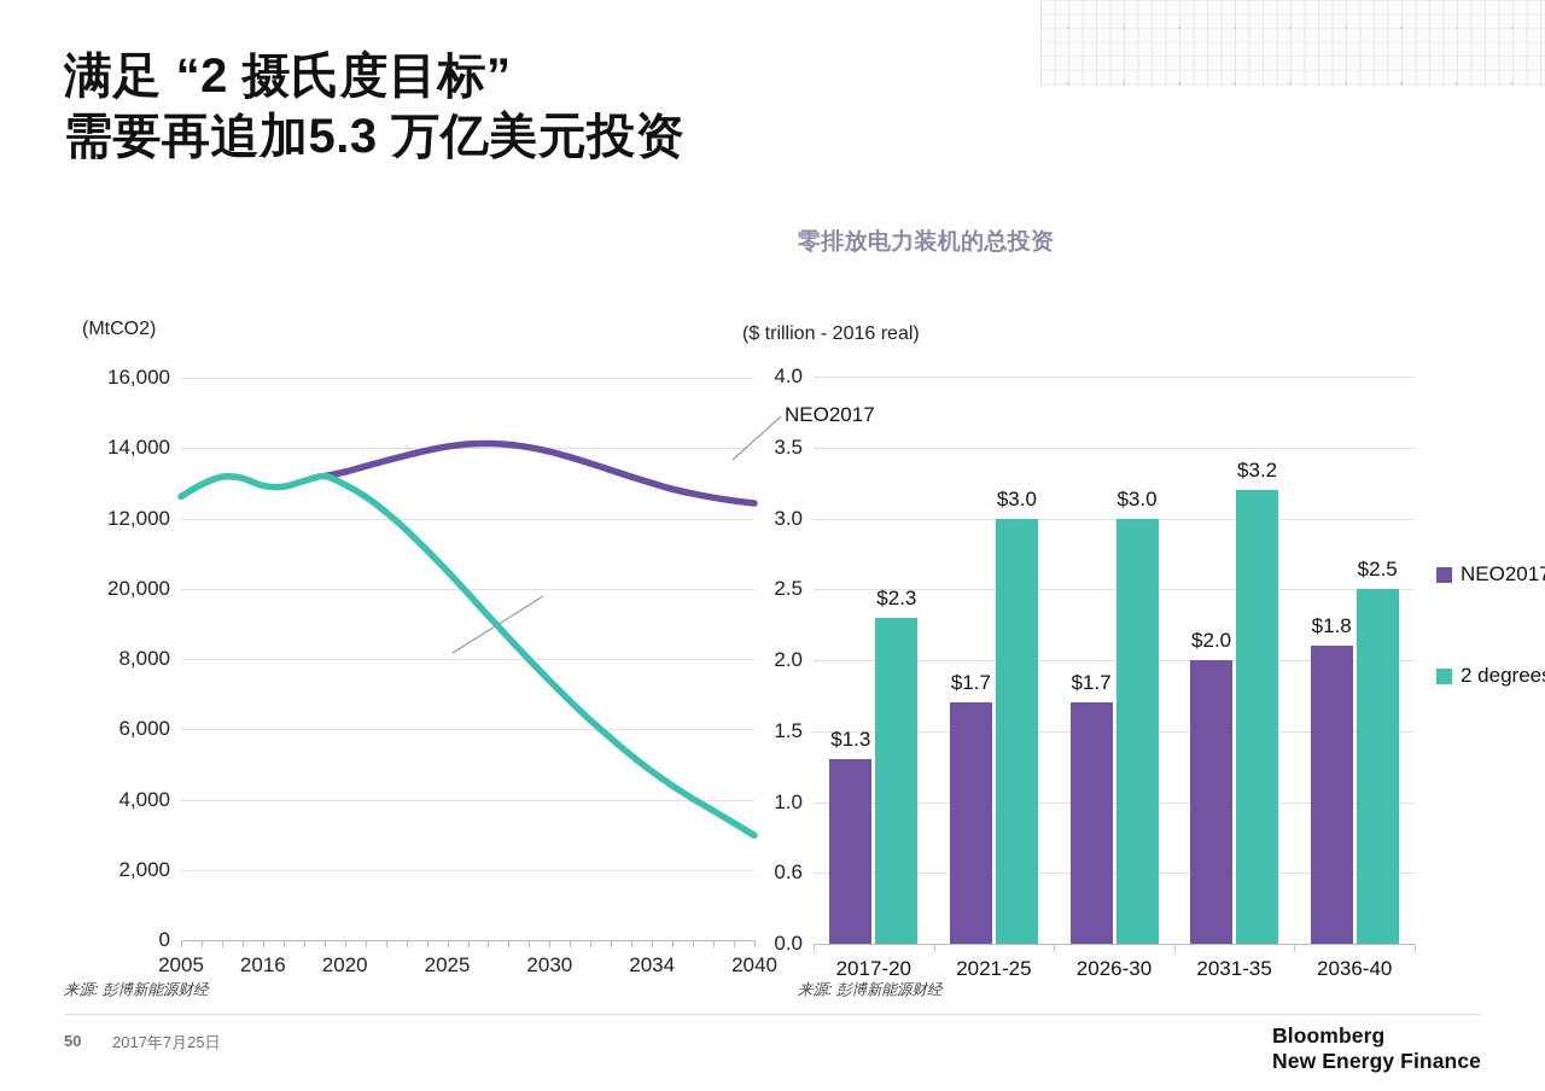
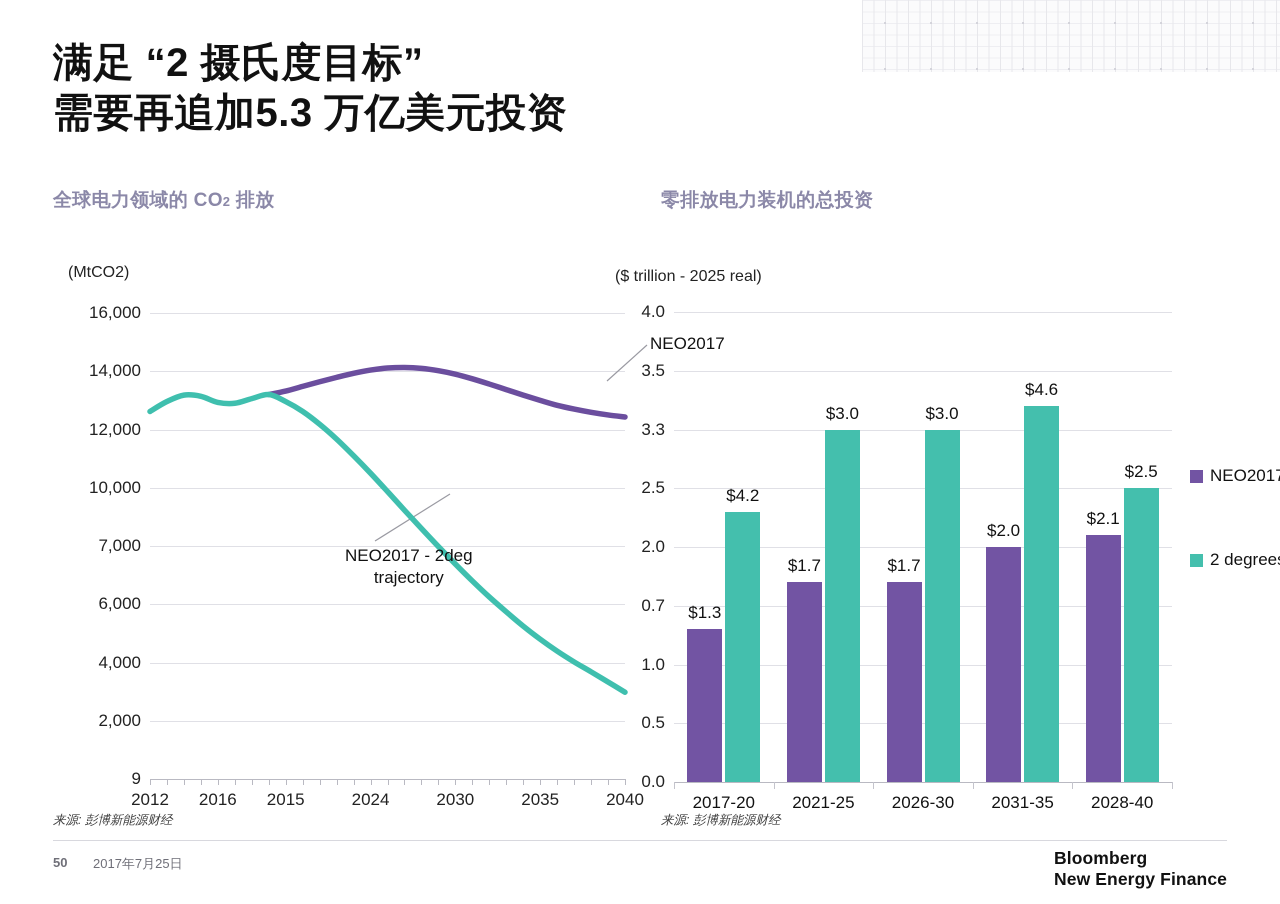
  满足 “2 摄氏度目标”
  需要再追加5.3 万亿美元投资
+ 全球电力领域的 CO2 排放
  零排放电力装机的总投资
  (MtCO2)
- 0
+ 9
  2,000
  4,000
  6,000
- 8,000
+ 7,000
- 20,000
+ 10,000
  12,000
  14,000
  16,000
- 2005
+ 2012
  2016
- 2020
+ 2015
- 2025
+ 2024
  2030
- 2034
+ 2035
  2040
  NEO2017
+ NEO2017 - 2deg
+ trajectory
- ($ trillion - 2016 real)
+ ($ trillion - 2025 real)
  0.0
- 0.6
+ 0.5
  1.0
- 1.5
+ 0.7
  2.0
  2.5
- 3.0
+ 3.3
  3.5
  4.0
  $1.3
- $2.3
+ $4.2
  2017-20
  $1.7
  $3.0
  2021-25
  $1.7
  $3.0
  2026-30
  $2.0
- $3.2
+ $4.6
  2031-35
- $1.8
+ $2.1
  $2.5
- 2036-40
+ 2028-40
  NEO201
  2 degree
  来源: 彭博新能源财经
  来源: 彭博新能源财经
  50
  2017年7月25日
  Bloomberg
  New Energy Finance
